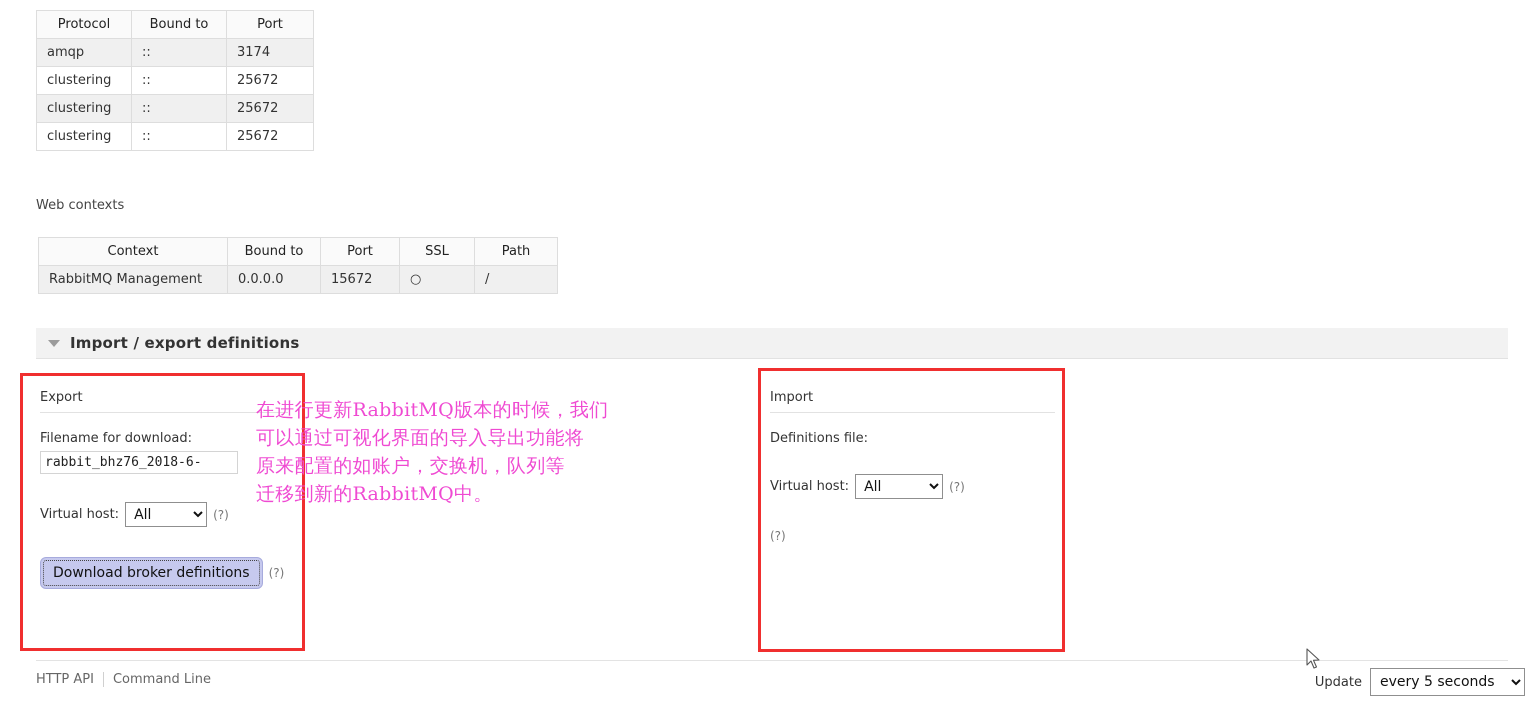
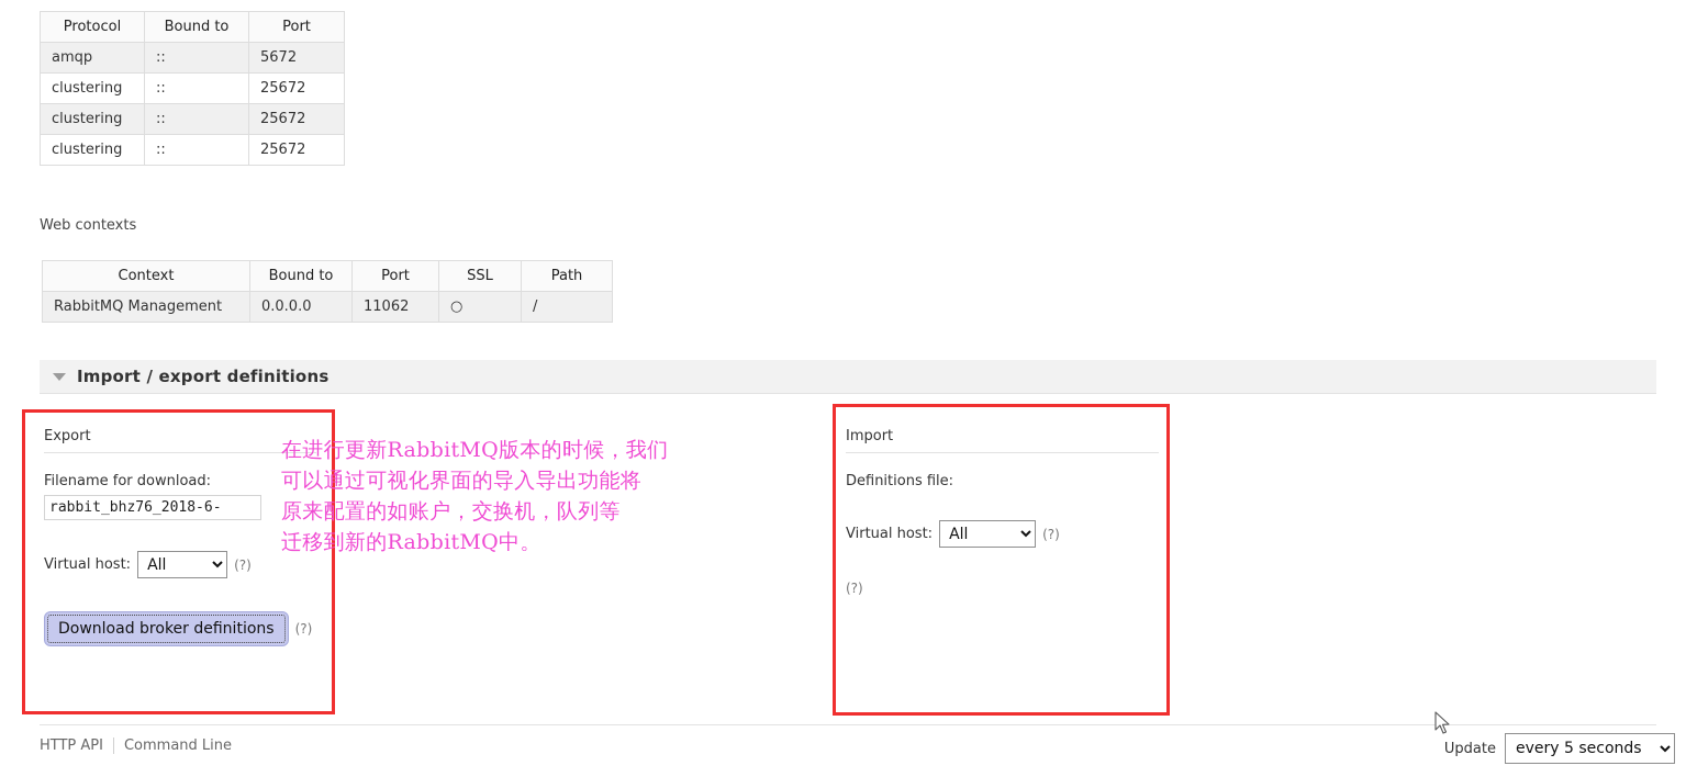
  Protocol	Bound to	Port
- amqp	::	3174
+ amqp	::	5672
  clustering	::	25672
  clustering	::	25672
  clustering	::	25672
  Web contexts
  Context	Bound to	Port	SSL	Path
- RabbitMQ Management	0.0.0.0	15672	○	/
+ RabbitMQ Management	0.0.0.0	11062	○	/
  Import / export definitions
  Export
  Filename for download:
  rabbit_bhz76_2018-6-
  Virtual host:
  All
  (?)
  Download broker definitions
  (?)
  Import
  Definitions file:
  Virtual host:
  All
  (?)
  (?)
  在进行更新RabbitMQ版本的时候，我们
  可以通过可视化界面的导入导出功能将
  原来配置的如账户，交换机，队列等
  迁移到新的RabbitMQ中。
  HTTP API
  Command Line
  Update
  every 5 seconds
